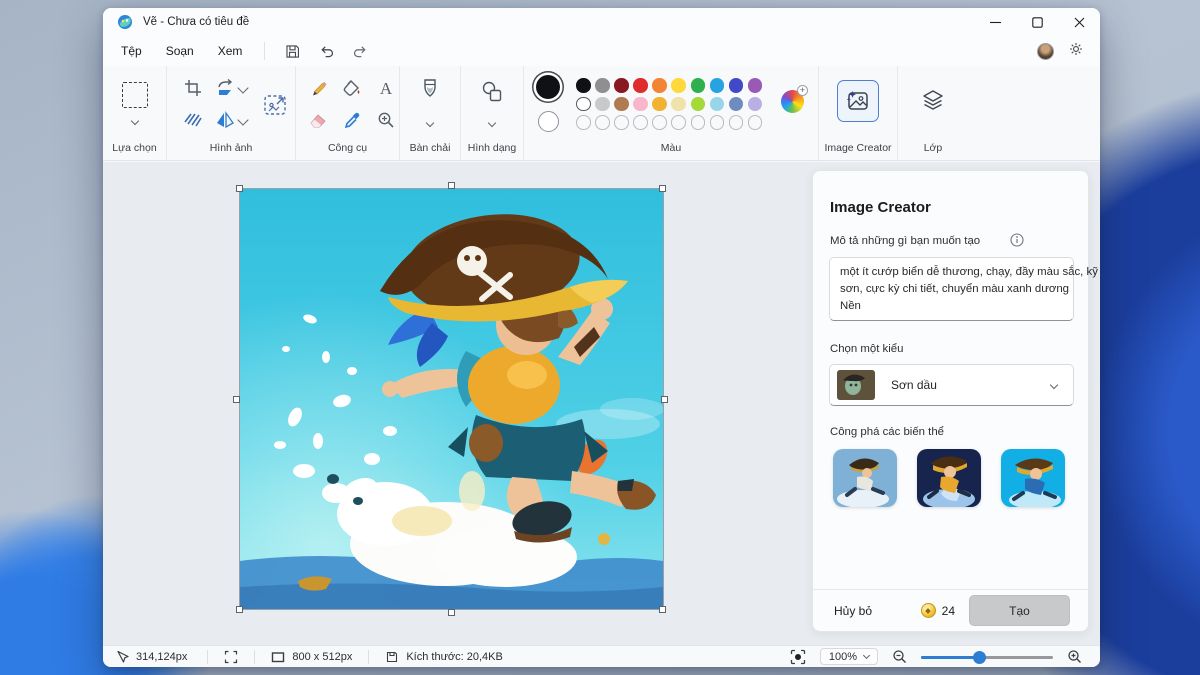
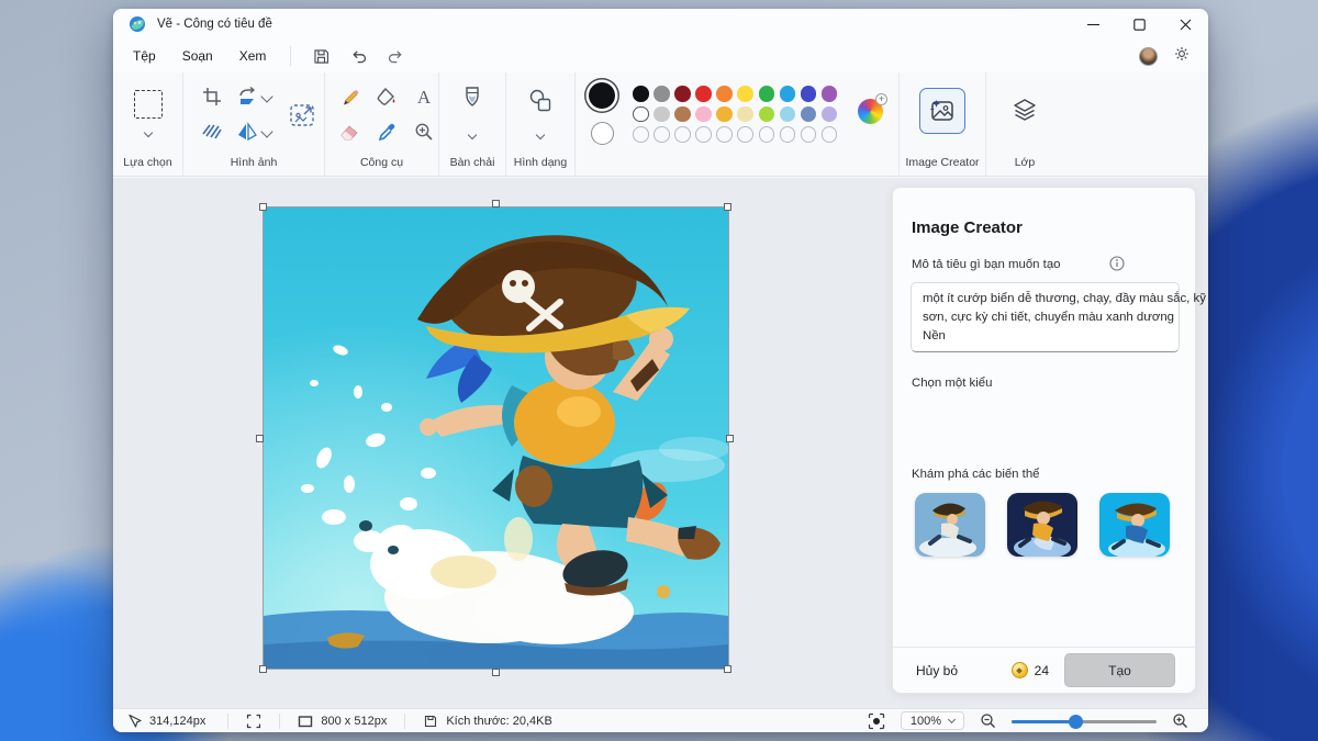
- Vẽ - Chưa có tiêu đề
+ Vẽ - Công có tiêu đề
  Tệp
  Soạn
  Xem
  Lựa chọn
  Hình ảnh
  A
  Công cụ
  Bàn chải
  Hình dạng
  +
- Màu
  Image Creator
  Lớp
  Image Creator
- Mô tả những gì bạn muốn tạo
+ Mô tả tiêu gì bạn muốn tạo
  một ít cướp biển dễ thương, chạy, đầy màu sắc, kỹ
  sơn, cực kỳ chi tiết, chuyển màu xanh dương
  Nền
  Chọn một kiểu
- Sơn dầu
- Công phá các biến thể
+ Khám phá các biến thể
  Hủy bỏ
  24
  Tạo
  314,124px
  800 x 512px
  Kích thước: 20,4KB
  100%
